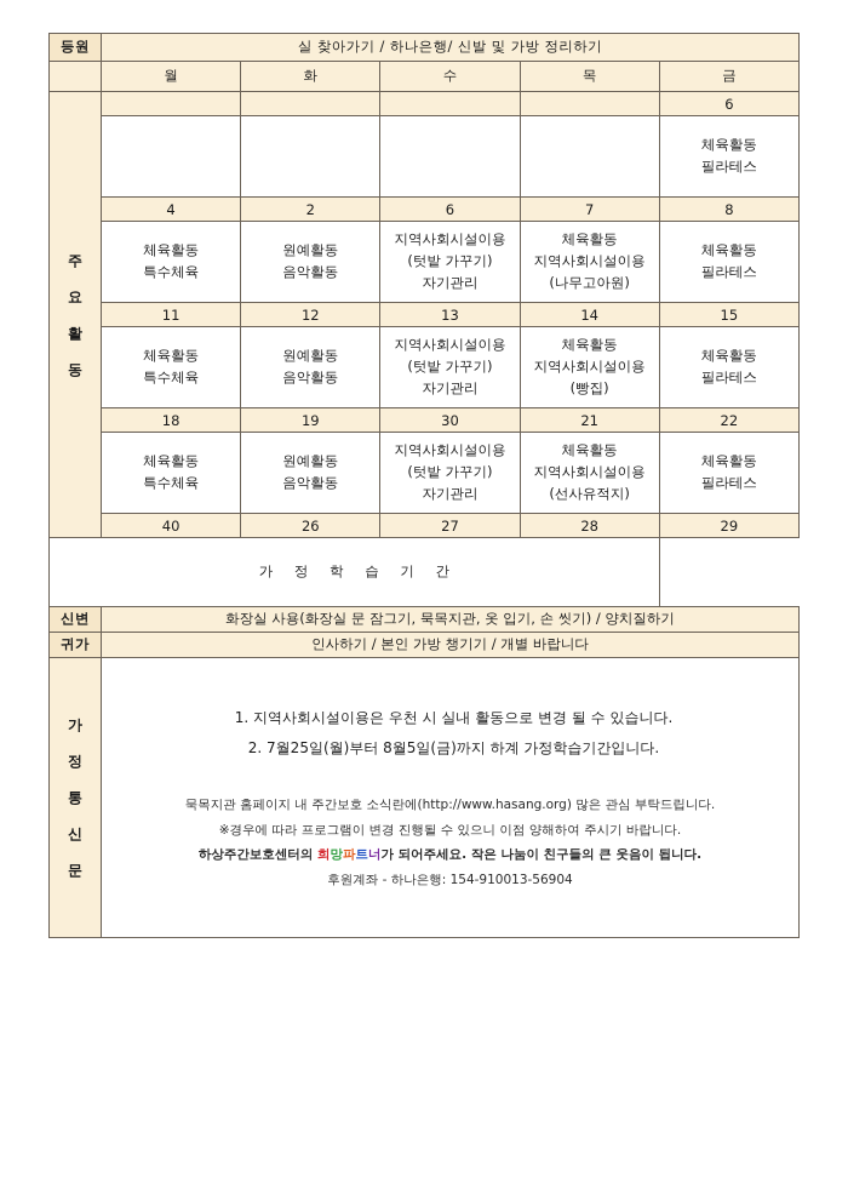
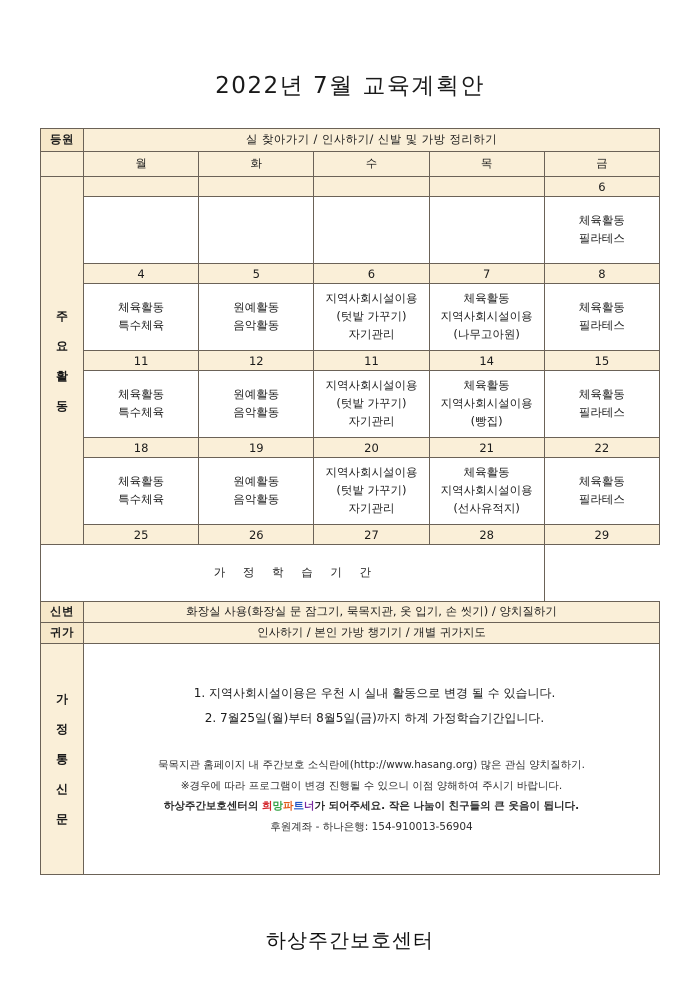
+ 2022년 7월 교육계획안
- 등원	실 찾아가기 / 하나은행/ 신발 및 가방 정리하기
+ 등원	실 찾아가기 / 인사하기/ 신발 및 가방 정리하기
  	월	화	수	목	금
  주 요 활 동					6
  				체육활동필라테스
- 4	2	6	7	8
+ 4	5	6	7	8
  체육활동특수체육	원예활동음악활동	지역사회시설이용(텃밭 가꾸기)자기관리	체육활동지역사회시설이용(나무고아원)	체육활동필라테스
- 11	12	13	14	15
+ 11	12	11	14	15
  체육활동특수체육	원예활동음악활동	지역사회시설이용(텃밭 가꾸기)자기관리	체육활동지역사회시설이용(빵집)	체육활동필라테스
- 18	19	30	21	22
+ 18	19	20	21	22
  체육활동특수체육	원예활동음악활동	지역사회시설이용(텃밭 가꾸기)자기관리	체육활동지역사회시설이용(선사유적지)	체육활동필라테스
- 40	26	27	28	29
+ 25	26	27	28	29
  가 정 학 습 기 간
  신변	화장실 사용(화장실 문 잠그기, 묵목지관, 옷 입기, 손 씻기) / 양치질하기
- 귀가	인사하기 / 본인 가방 챙기기 / 개별 바랍니다
+ 귀가	인사하기 / 본인 가방 챙기기 / 개별 귀가지도
- 가 정 통 신 문	1. 지역사회시설이용은 우천 시 실내 활동으로 변경 될 수 있습니다. 2. 7월25일(월)부터 8월5일(금)까지 하계 가정학습기간입니다. 묵목지관 홈페이지 내 주간보호 소식란에(http://www.hasang.org) 많은 관심 부탁드립니다. ※경우에 따라 프로그램이 변경 진행될 수 있으니 이점 양해하여 주시기 바랍니다. 하상주간보호센터의 희망파트너가 되어주세요. 작은 나눔이 친구들의 큰 웃음이 됩니다. 후원계좌 - 하나은행: 154-910013-56904
+ 가 정 통 신 문	1. 지역사회시설이용은 우천 시 실내 활동으로 변경 될 수 있습니다. 2. 7월25일(월)부터 8월5일(금)까지 하계 가정학습기간입니다. 묵목지관 홈페이지 내 주간보호 소식란에(http://www.hasang.org) 많은 관심 양치질하기. ※경우에 따라 프로그램이 변경 진행될 수 있으니 이점 양해하여 주시기 바랍니다. 하상주간보호센터의 희망파트너가 되어주세요. 작은 나눔이 친구들의 큰 웃음이 됩니다. 후원계좌 - 하나은행: 154-910013-56904
+ 하상주간보호센터
